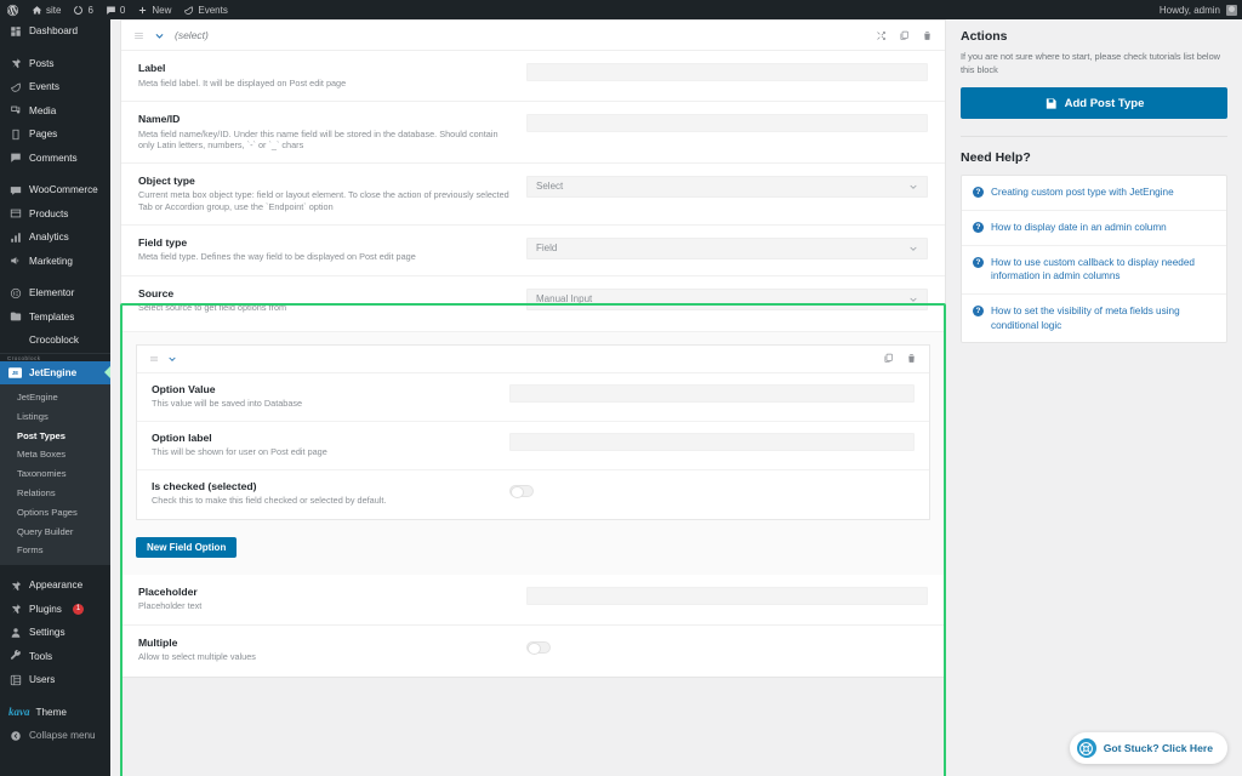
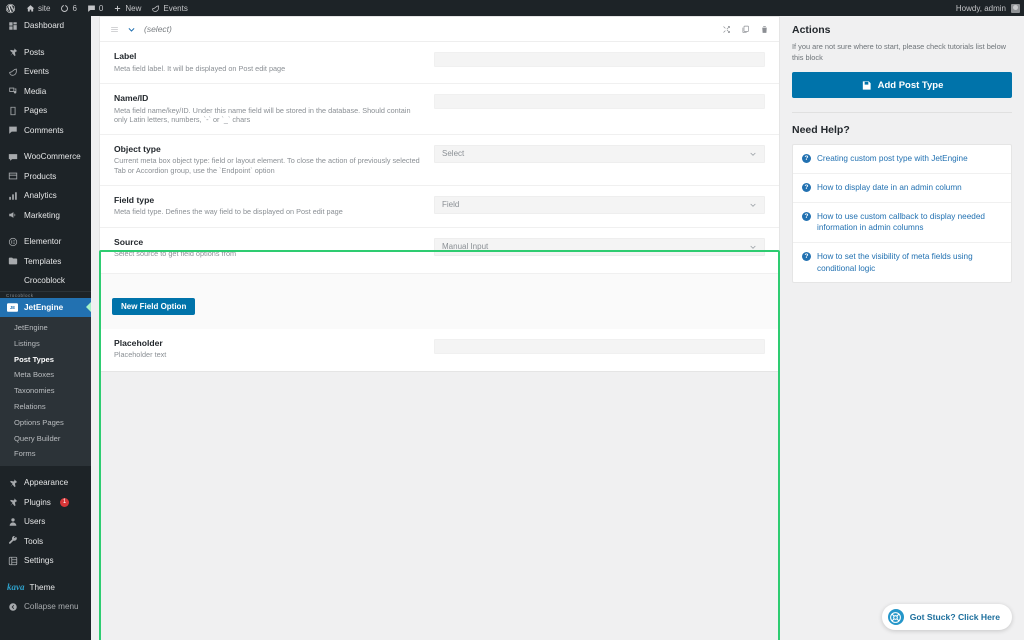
  site
  6
  0
  New
  Events
  Howdy, admin
  Dashboard
  Posts
  Events
  Media
  Pages
  Comments
  WooCommerce
  Products
  Analytics
  Marketing
  Elementor
  Templates
  Crocoblock
  JetEngine
  JetEngine
  Listings
  Post Types
  Meta Boxes
  Taxonomies
  Relations
  Options Pages
  Query Builder
  Forms
  Appearance
  Plugins
- Settings
+ Users
  Tools
- Users
+ Settings
  kava
  Theme
  Collapse menu
  (select)
  Label
  Meta field label. It will be displayed on Post edit page
  Name/ID
  Meta field name/key/ID. Under this name field will be stored in the database. Should contain only Latin letters, numbers, `-` or `_` chars
  Object type
  Current meta box object type: field or layout element. To close the action of previously selected Tab or Accordion group, use the `Endpoint` option
  Select
  Field type
  Meta field type. Defines the way field to be displayed on Post edit page
  Field
  Source
  Select source to get field options from
  Manual Input
- Option Value
- This value will be saved into Database
- Option label
- This will be shown for user on Post edit page
- Is checked (selected)
- Check this to make this field checked or selected by default.
  New Field Option
  Placeholder
  Placeholder text
- Multiple
- Allow to select multiple values
  Actions
  If you are not sure where to start, please check tutorials list below this block
  Add Post Type
  Need Help?
  Creating custom post type with JetEngine
  How to display date in an admin column
  How to use custom callback to display needed information in admin columns
  How to set the visibility of meta fields using conditional logic
  Got Stuck? Click Here
